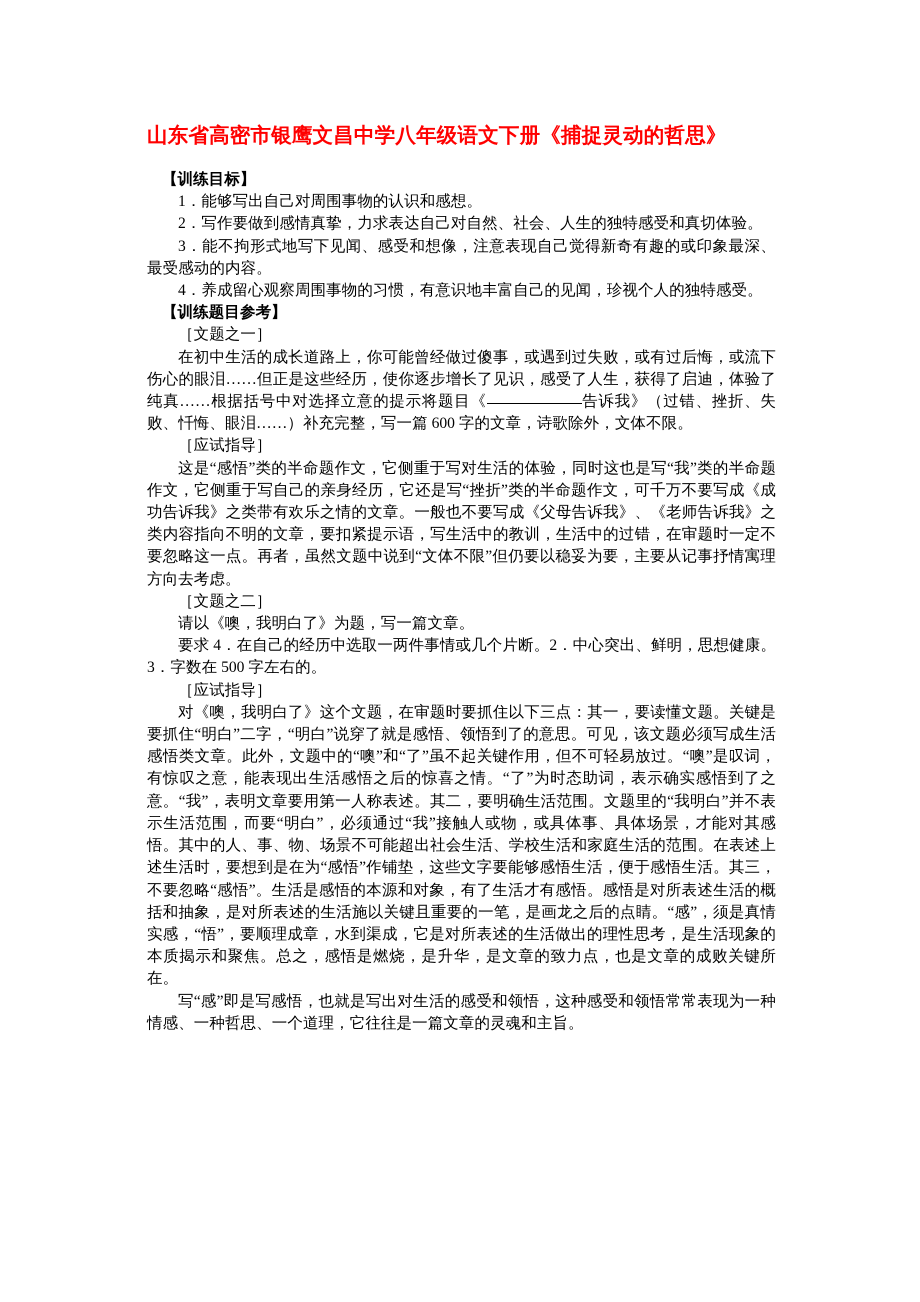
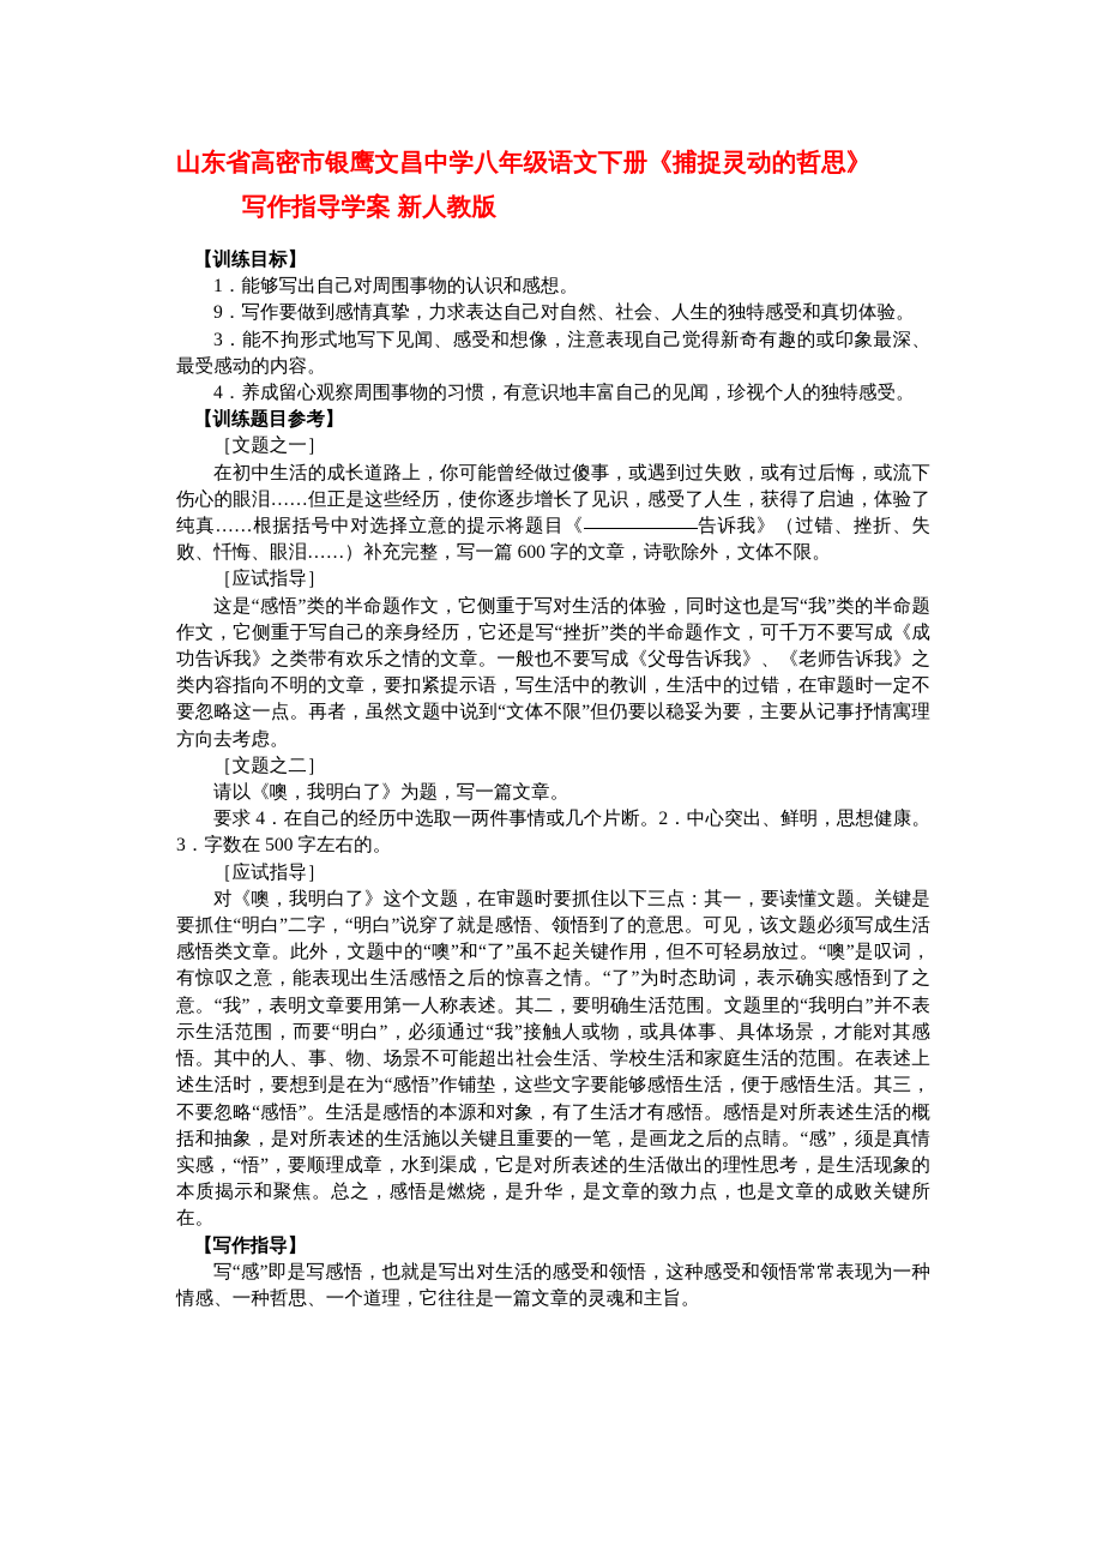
  山东省高密市银鹰文昌中学八年级语文下册《捕捉灵动的哲思》
+ 写作指导学案 新人教版
  【训练目标】
  1．能够写出自己对周围事物的认识和感想。
- 2．写作要做到感情真挚，力求表达自己对自然、社会、人生的独特感受和真切体验。
+ 9．写作要做到感情真挚，力求表达自己对自然、社会、人生的独特感受和真切体验。
  3．能不拘形式地写下见闻、感受和想像，注意表现自己觉得新奇有趣的或印象最深、最受感动的内容。
  4．养成留心观察周围事物的习惯，有意识地丰富自己的见闻，珍视个人的独特感受。
  【训练题目参考】
  ［文题之一］
  在初中生活的成长道路上，你可能曾经做过傻事，或遇到过失败，或有过后悔，或流下伤心的眼泪……但正是这些经历，使你逐步增长了见识，感受了人生，获得了启迪，体验了纯真……根据括号中对选择立意的提示将题目《 告诉我》（过错、挫折、失败、忏悔、眼泪……）补充完整，写一篇 600 字的文章，诗歌除外，文体不限。
  ［应试指导］
  这是“感悟”类的半命题作文，它侧重于写对生活的体验，同时这也是写“我”类的半命题作文，它侧重于写自己的亲身经历，它还是写“挫折”类的半命题作文，可千万不要写成《成功告诉我》之类带有欢乐之情的文章。一般也不要写成《父母告诉我》、《老师告诉我》之类内容指向不明的文章，要扣紧提示语，写生活中的教训，生活中的过错，在审题时一定不要忽略这一点。再者，虽然文题中说到“文体不限”但仍要以稳妥为要，主要从记事抒情寓理方向去考虑。
  ［文题之二］
  请以《噢，我明白了》为题，写一篇文章。
  要求 4．在自己的经历中选取一两件事情或几个片断。2．中心突出、鲜明，思想健康。3．字数在 500 字左右的。
  ［应试指导］
  对《噢，我明白了》这个文题，在审题时要抓住以下三点：其一，要读懂文题。关键是要抓住“明白”二字，“明白”说穿了就是感悟、领悟到了的意思。可见，该文题必须写成生活感悟类文章。此外，文题中的“噢”和“了”虽不起关键作用，但不可轻易放过。“噢”是叹词，有惊叹之意，能表现出生活感悟之后的惊喜之情。“了”为时态助词，表示确实感悟到了之意。“我”，表明文章要用第一人称表述。其二，要明确生活范围。文题里的“我明白”并不表示生活范围，而要“明白”，必须通过“我”接触人或物，或具体事、具体场景，才能对其感悟。其中的人、事、物、场景不可能超出社会生活、学校生活和家庭生活的范围。在表述上述生活时，要想到是在为“感悟”作铺垫，这些文字要能够感悟生活，便于感悟生活。其三，不要忽略“感悟”。生活是感悟的本源和对象，有了生活才有感悟。感悟是对所表述生活的概括和抽象，是对所表述的生活施以关键且重要的一笔，是画龙之后的点睛。“感”，须是真情实感，“悟”，要顺理成章，水到渠成，它是对所表述的生活做出的理性思考，是生活现象的本质揭示和聚焦。总之，感悟是燃烧，是升华，是文章的致力点，也是文章的成败关键所在。
+ 【写作指导】
  写“感”即是写感悟，也就是写出对生活的感受和领悟，这种感受和领悟常常表现为一种情感、一种哲思、一个道理，它往往是一篇文章的灵魂和主旨。
